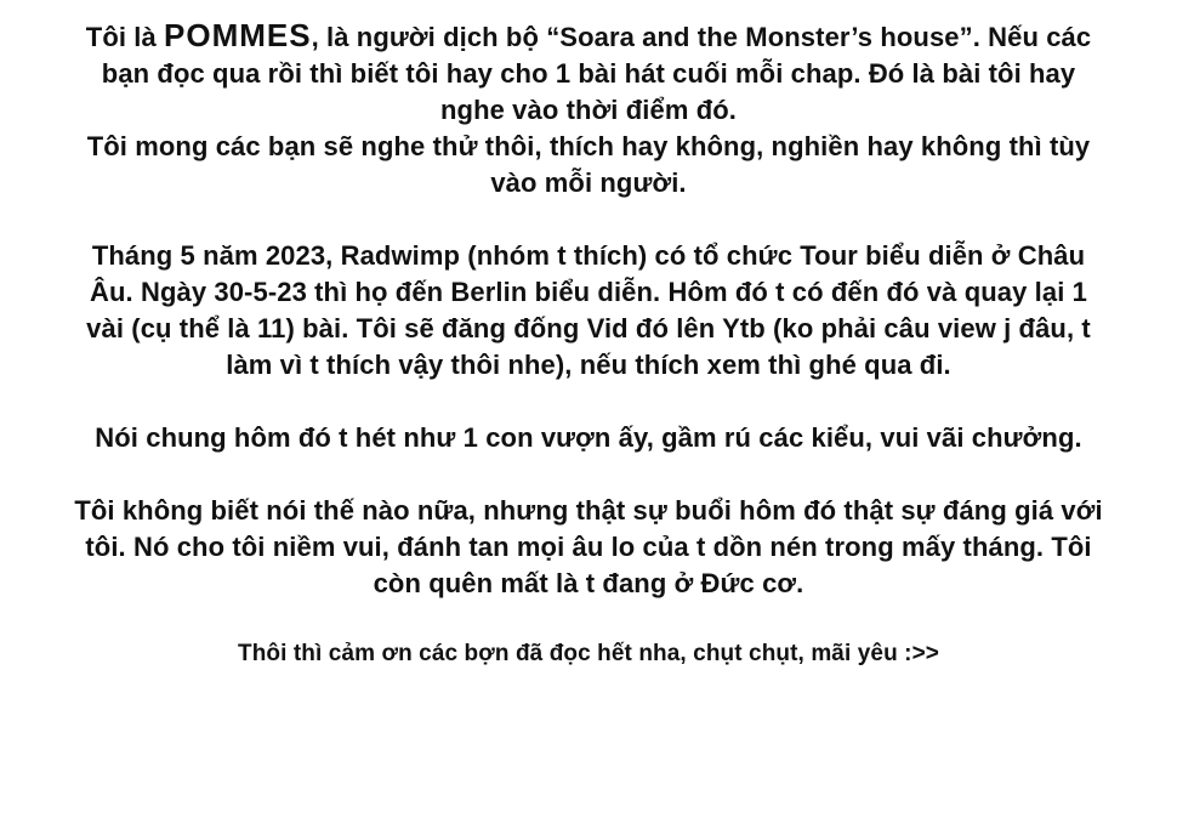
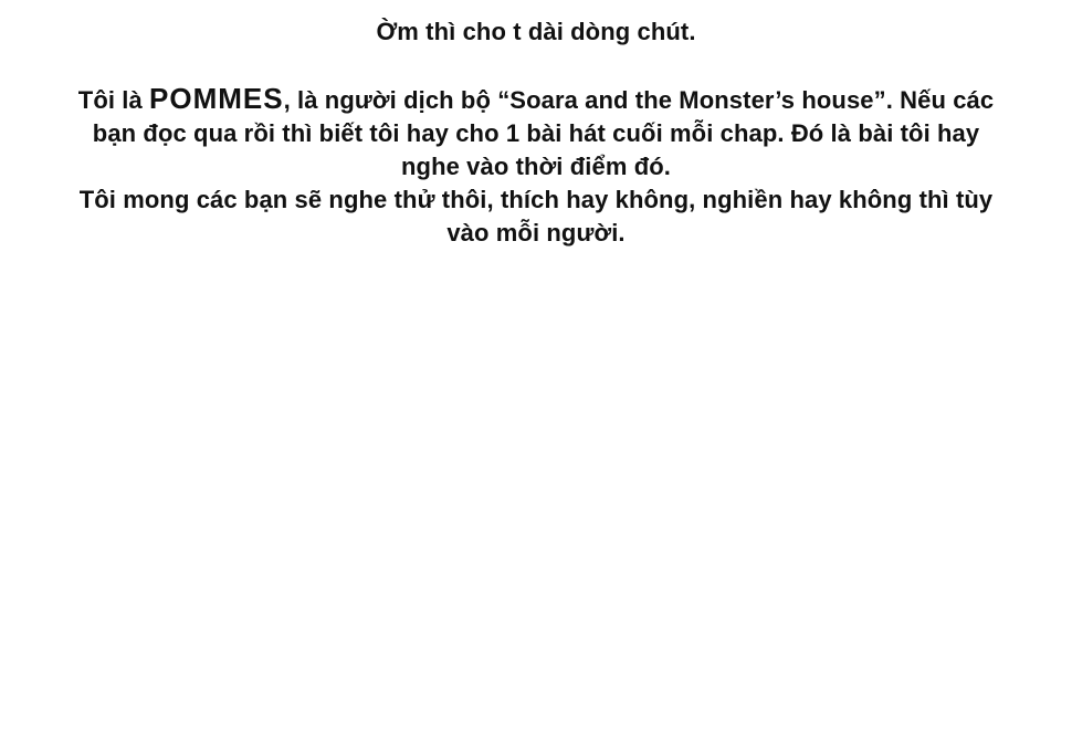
+ Ờm thì cho t dài dòng chút.
  Tôi là POMMES, là người dịch bộ “Soara and the Monster’s house”. Nếu các
  bạn đọc qua rồi thì biết tôi hay cho 1 bài hát cuối mỗi chap. Đó là bài tôi hay
  nghe vào thời điểm đó.
  Tôi mong các bạn sẽ nghe thử thôi, thích hay không, nghiền hay không thì tùy
  vào mỗi người.
- Tháng 5 năm 2023, Radwimp (nhóm t thích) có tổ chức Tour biểu diễn ở Châu
- Âu. Ngày 30-5-23 thì họ đến Berlin biểu diễn. Hôm đó t có đến đó và quay lại 1
- vài (cụ thể là 11) bài. Tôi sẽ đăng đống Vid đó lên Ytb (ko phải câu view j đâu, t
- làm vì t thích vậy thôi nhe), nếu thích xem thì ghé qua đi.
- Nói chung hôm đó t hét như 1 con vượn ấy, gầm rú các kiểu, vui vãi chưởng.
- Tôi không biết nói thế nào nữa, nhưng thật sự buổi hôm đó thật sự đáng giá với
- tôi. Nó cho tôi niềm vui, đánh tan mọi âu lo của t dồn nén trong mấy tháng. Tôi
- còn quên mất là t đang ở Đức cơ.
- Thôi thì cảm ơn các bợn đã đọc hết nha, chụt chụt, mãi yêu :>>
